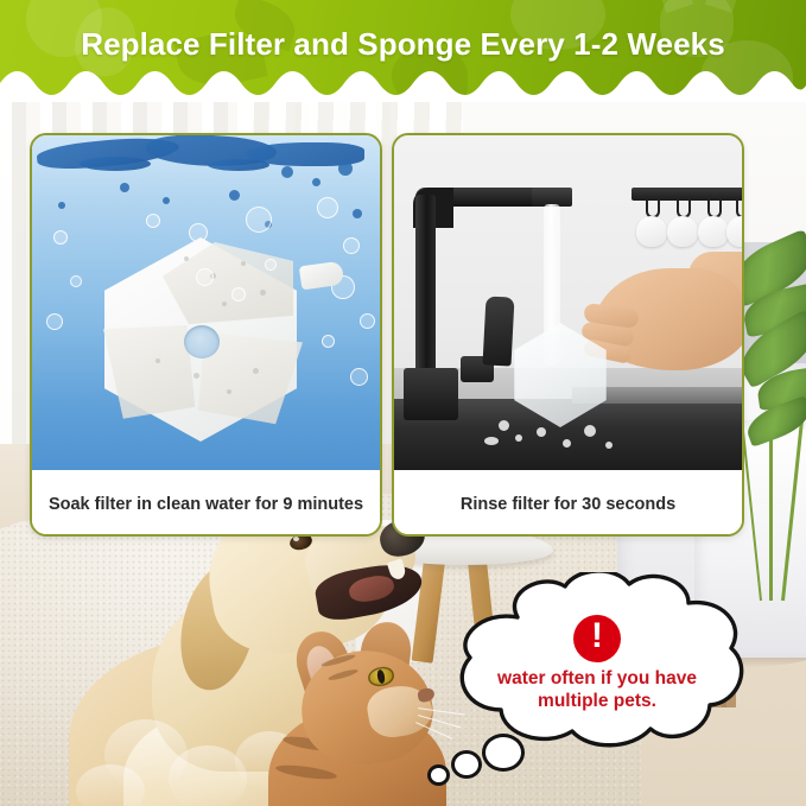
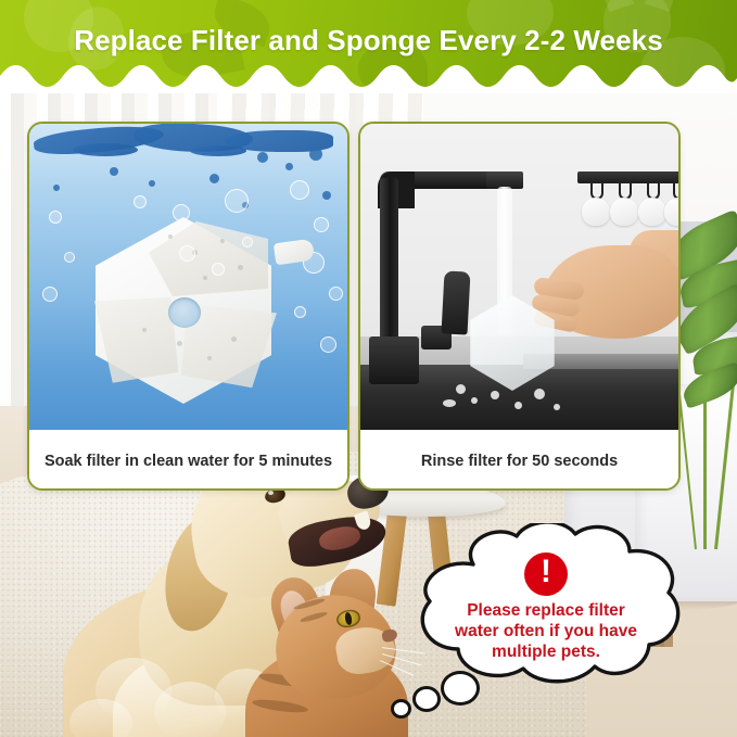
- Soak filter in clean water for 9 minutes
+ Soak filter in clean water for 5 minutes
- Rinse filter for 30 seconds
+ Rinse filter for 50 seconds
  !
+ Please replace filter
  water often if you have
  multiple pets.
- Replace Filter and Sponge Every 1-2 Weeks
+ Replace Filter and Sponge Every 2-2 Weeks
